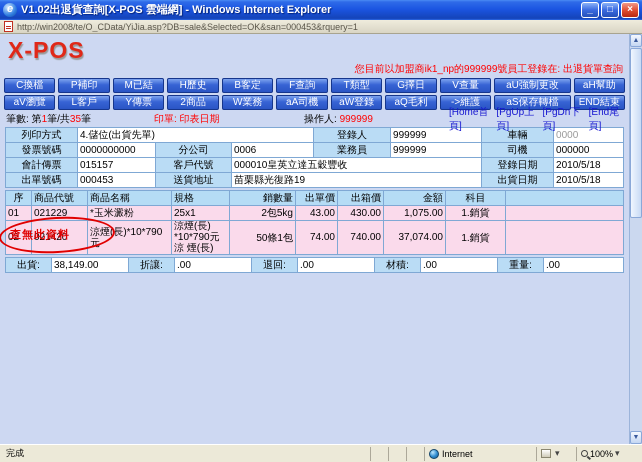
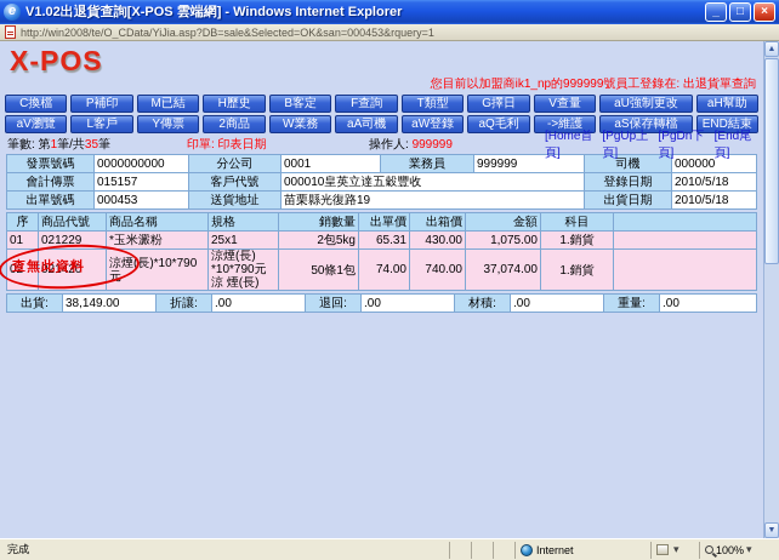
  e
  V1.02出退貨查詢[X-POS 雲端網] - Windows Internet Explorer
  _
  □
  ×
  http://win2008/te/O_CData/YiJia.asp?DB=sale&Selected=OK&san=000453&rquery=1
  X-POS
  您目前以加盟商ik1_np的999999號員工登錄在: 出退貨單查詢
  C換檔
  P補印
  M已結
  H歷史
  B客定
  F查詢
  T類型
  G擇日
  V查量
  aU強制更改
  aH幫助
  aV瀏覽
  L客戶
  Y傳票
  2商品
  W業務
  aA司機
  aW登錄
  aQ毛利
  ->維護
  aS保存轉檔
  END結束
  筆數: 第1筆/共35筆
  印單: 印表日期
  操作人: 999999
  [Home首頁]
  [PgUp上頁]
  [PgDn下頁]
  [End尾頁]
- 列印方式	4.儲位(出貨先單)	登錄人	999999	車輛	0000
- 發票號碼	0000000000	分公司	0006	業務員	999999	司機	000000
+ 發票號碼	0000000000	分公司	0001	業務員	999999	司機	000000
  會計傳票	015157	客戶代號	000010皇英立達五穀豐收	登錄日期	2010/5/18
  出單號碼	000453	送貨地址	苗栗縣光復路19	出貨日期	2010/5/18
  序	商品代號	商品名稱	規格	銷數量	出單價	出箱價	金額	科目
- 01	021229	*玉米澱粉	25x1	2包5kg	43.00	430.00	1,075.00	1.銷貨
+ 01	021229	*玉米澱粉	25x1	2包5kg	65.31	430.00	1,075.00	1.銷貨
  02	021420	涼煙(長)*10*790元	涼煙(長) *10*790元涼 煙(長)	50條1包	74.00	740.00	37,074.00	1.銷貨
  查無此資料
  出貨:	38,149.00	折讓:	.00	退回:	.00	材積:	.00	重量:	.00
  完成
  Internet
  ▾
  100%
  ▾
